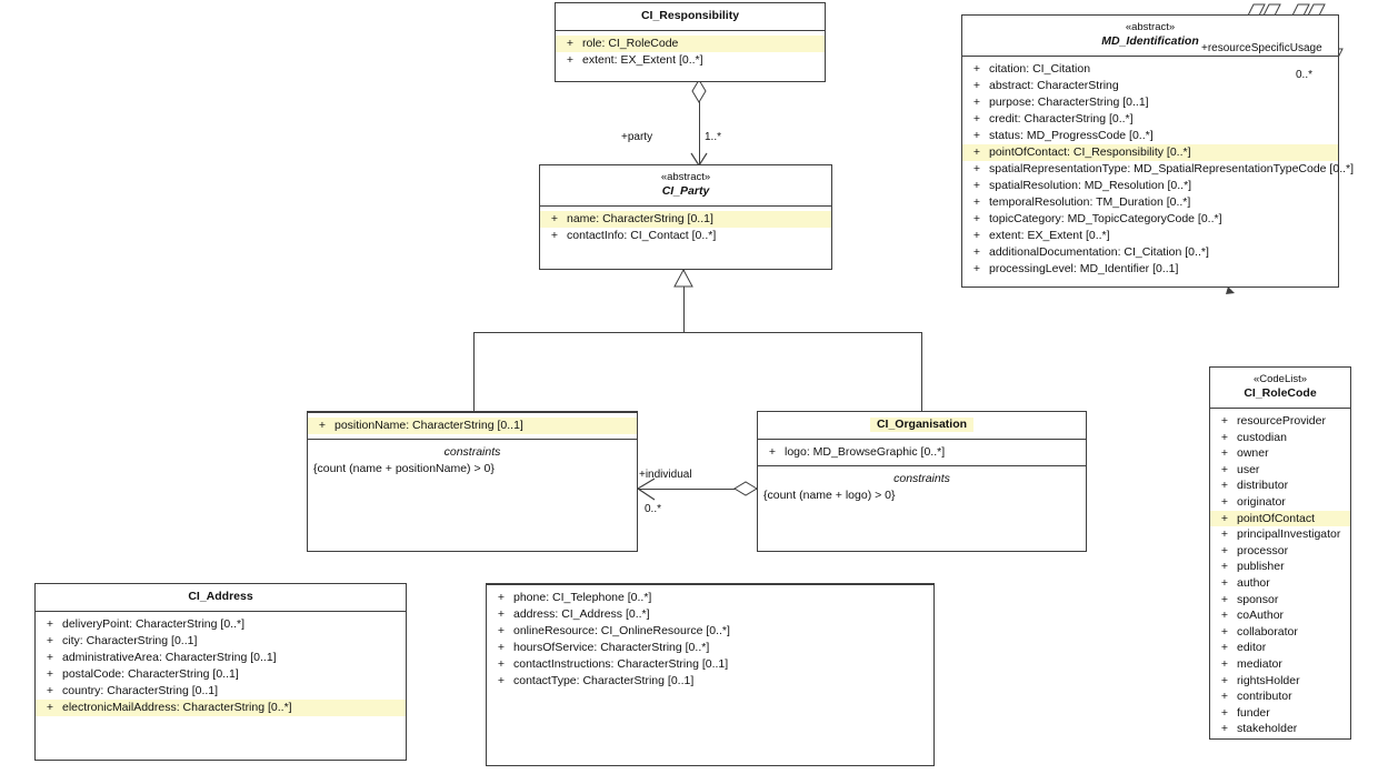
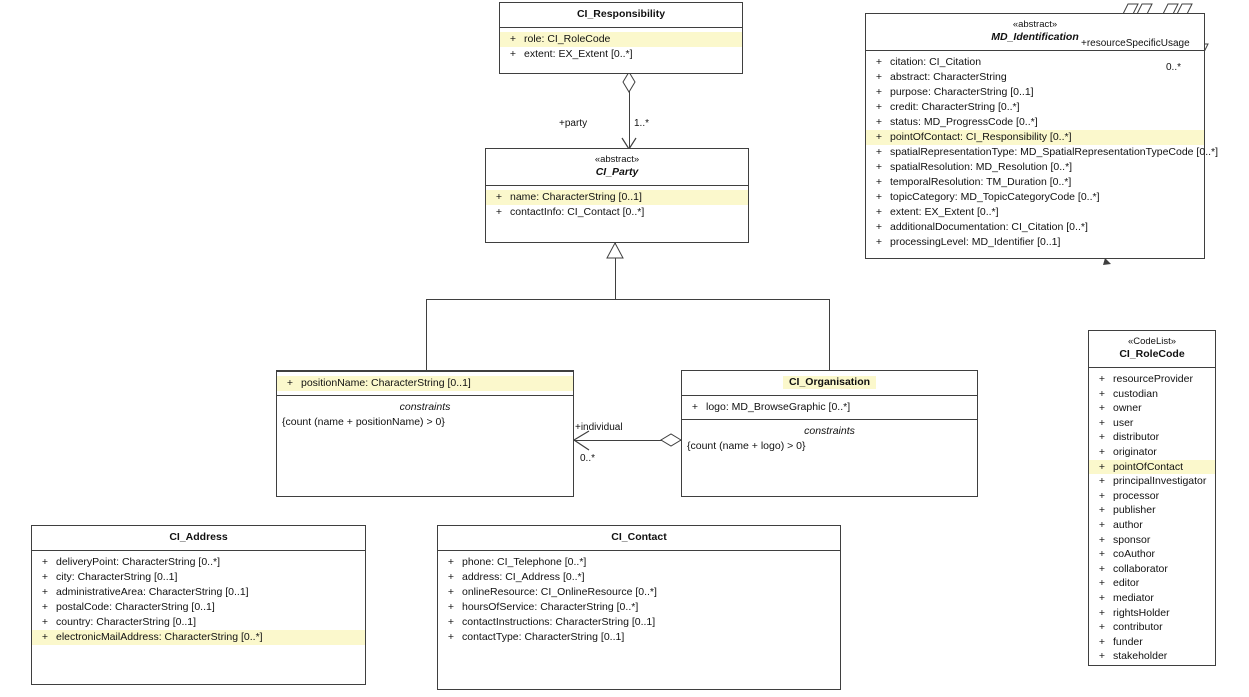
  CI_Responsibility
  +
  role: CI_RoleCode
  +
  extent: EX_Extent [0..*]
  «abstract»
  MD_Identification
  +
  citation: CI_Citation
  +
  abstract: CharacterString
  +
  purpose: CharacterString [0..1]
  +
  credit: CharacterString [0..*]
  +
  status: MD_ProgressCode [0..*]
  +
  pointOfContact: CI_Responsibility [0..*]
  +
  spatialRepresentationType: MD_SpatialRepresentationTypeCode [0..*]
  +
  spatialResolution: MD_Resolution [0..*]
  +
  temporalResolution: TM_Duration [0..*]
  +
  topicCategory: MD_TopicCategoryCode [0..*]
  +
  extent: EX_Extent [0..*]
  +
  additionalDocumentation: CI_Citation [0..*]
  +
  processingLevel: MD_Identifier [0..1]
  «abstract»
  CI_Party
  +
  name: CharacterString [0..1]
  +
  contactInfo: CI_Contact [0..*]
  +
  positionName: CharacterString [0..1]
  constraints
  {count (name + positionName) > 0}
  CI_Organisation
  +
  logo: MD_BrowseGraphic [0..*]
  constraints
  {count (name + logo) > 0}
  CI_Address
  +
  deliveryPoint: CharacterString [0..*]
  +
  city: CharacterString [0..1]
  +
  administrativeArea: CharacterString [0..1]
  +
  postalCode: CharacterString [0..1]
  +
  country: CharacterString [0..1]
  +
  electronicMailAddress: CharacterString [0..*]
+ CI_Contact
  +
  phone: CI_Telephone [0..*]
  +
  address: CI_Address [0..*]
  +
  onlineResource: CI_OnlineResource [0..*]
  +
  hoursOfService: CharacterString [0..*]
  +
  contactInstructions: CharacterString [0..1]
  +
  contactType: CharacterString [0..1]
  «CodeList»
  CI_RoleCode
  +
  resourceProvider
  +
  custodian
  +
  owner
  +
  user
  +
  distributor
  +
  originator
  +
  pointOfContact
  +
  principalInvestigator
  +
  processor
  +
  publisher
  +
  author
  +
  sponsor
  +
  coAuthor
  +
  collaborator
  +
  editor
  +
  mediator
  +
  rightsHolder
  +
  contributor
  +
  funder
  +
  stakeholder
  +party
  1..*
  +resourceSpecificUsage
  0..*
  +individual
  0..*
